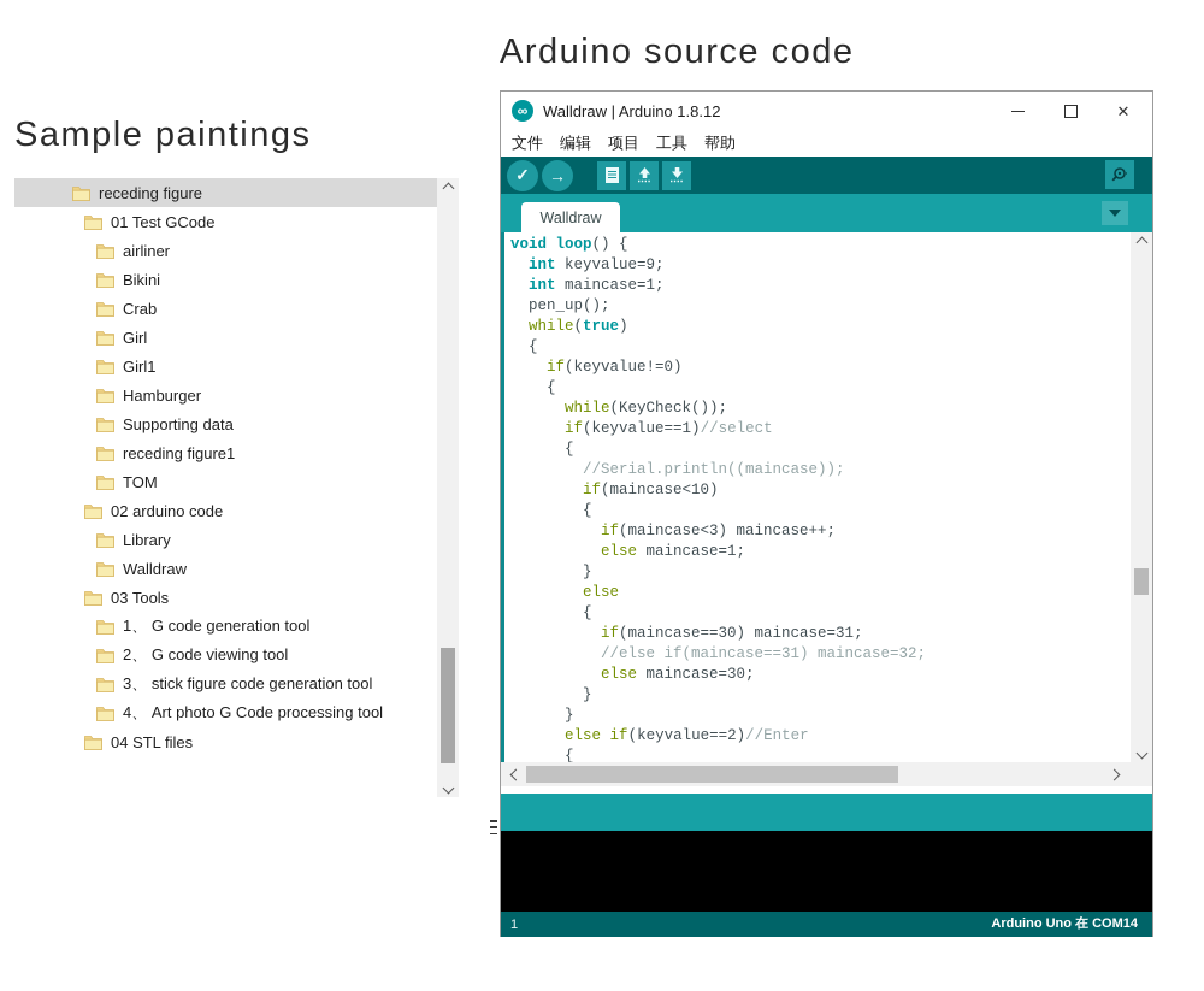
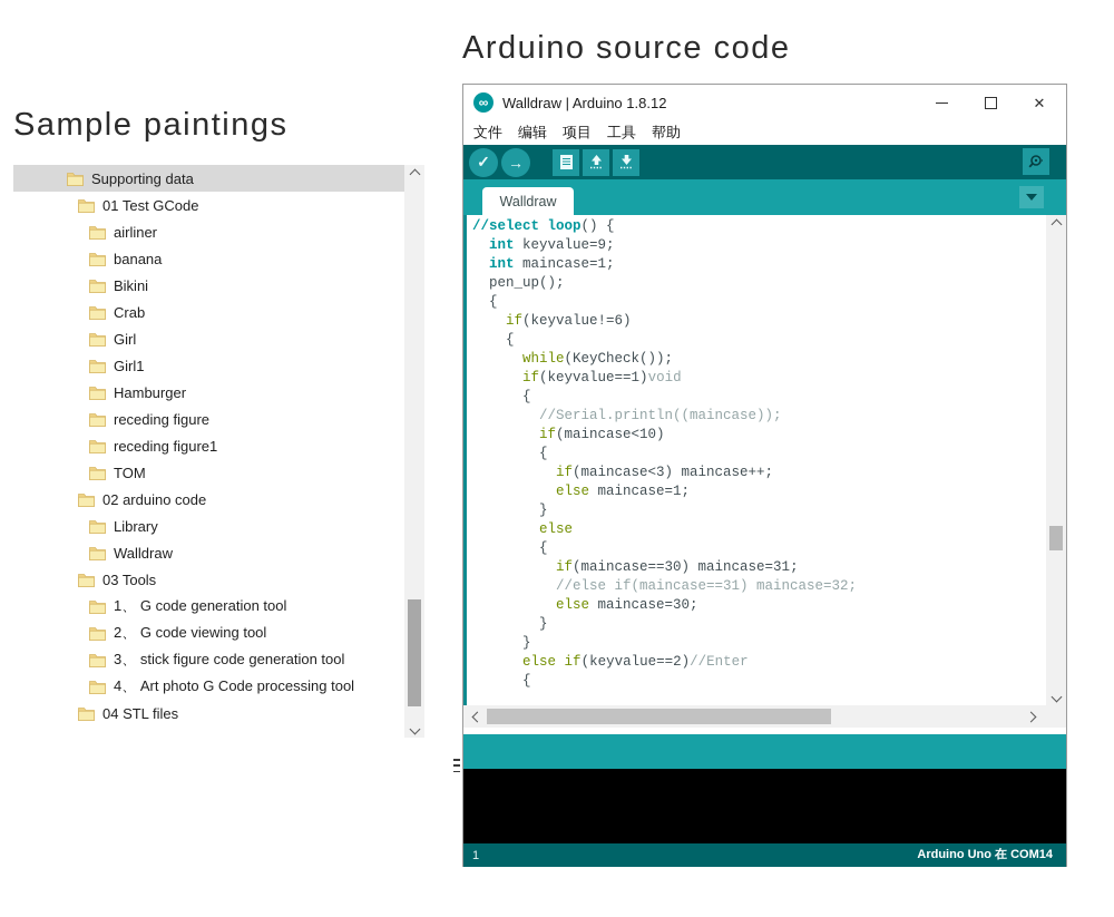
  Sample paintings
- receding figure
+ Supporting data
  01 Test GCode
  airliner
+ banana
  Bikini
  Crab
  Girl
  Girl1
  Hamburger
- Supporting data
+ receding figure
  receding figure1
  TOM
  02 arduino code
  Library
  Walldraw
  03 Tools
  1、 G code generation tool
  2、 G code viewing tool
  3、 stick figure code generation tool
  4、 Art photo G Code processing tool
  04 STL files
  Arduino source code
  ∞
  Walldraw | Arduino 1.8.12
  ✕
  文件
  编辑
  项目
  工具
  帮助
  ✓
  →
  Walldraw
- void loop() {
+ //select loop() {
  int keyvalue=9;
  int maincase=1;
  pen_up();
- while(true)
  {
- if(keyvalue!=0)
+ if(keyvalue!=6)
  {
  while(KeyCheck());
- if(keyvalue==1)//select
+ if(keyvalue==1)void
  {
  //Serial.println((maincase));
  if(maincase<10)
  {
  if(maincase<3) maincase++;
  else maincase=1;
  }
  else
  {
  if(maincase==30) maincase=31;
  //else if(maincase==31) maincase=32;
  else maincase=30;
  }
  }
  else if(keyvalue==2)//Enter
  {
  1
  Arduino Uno 在 COM14
